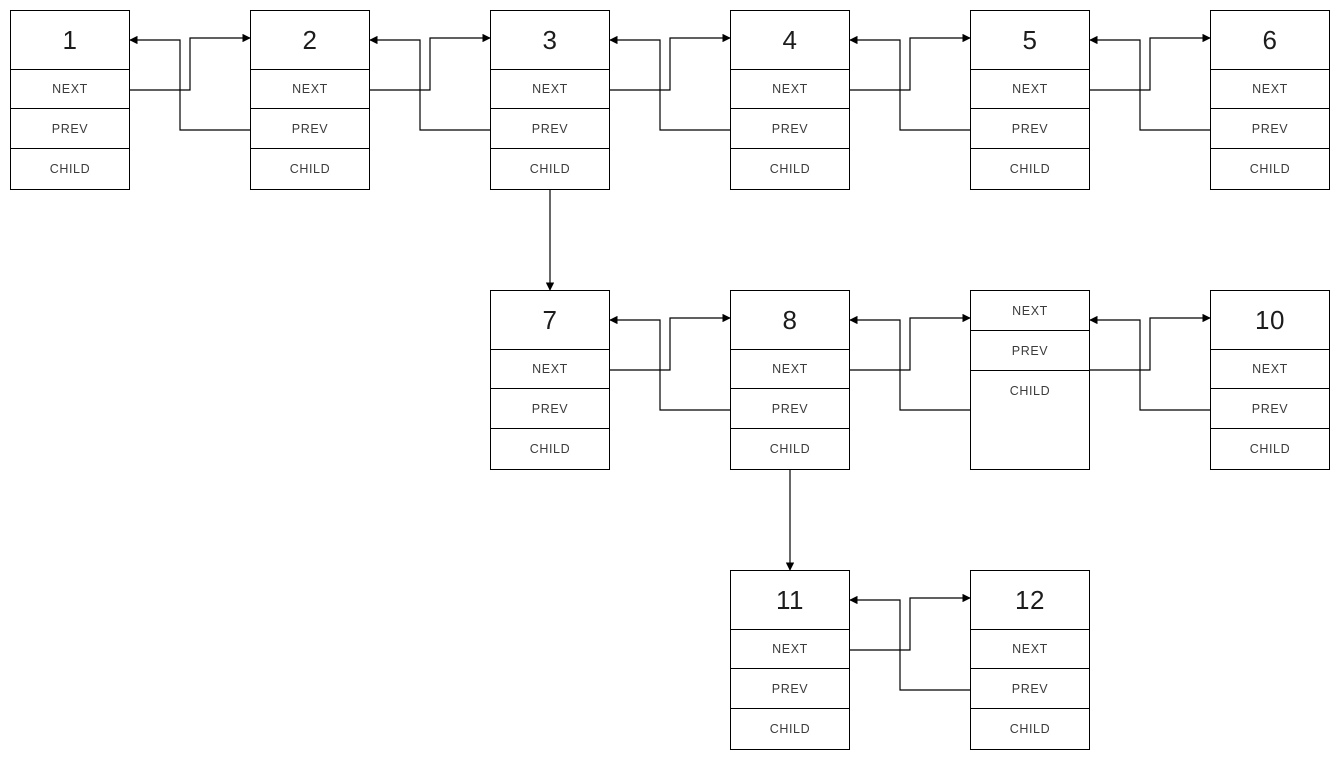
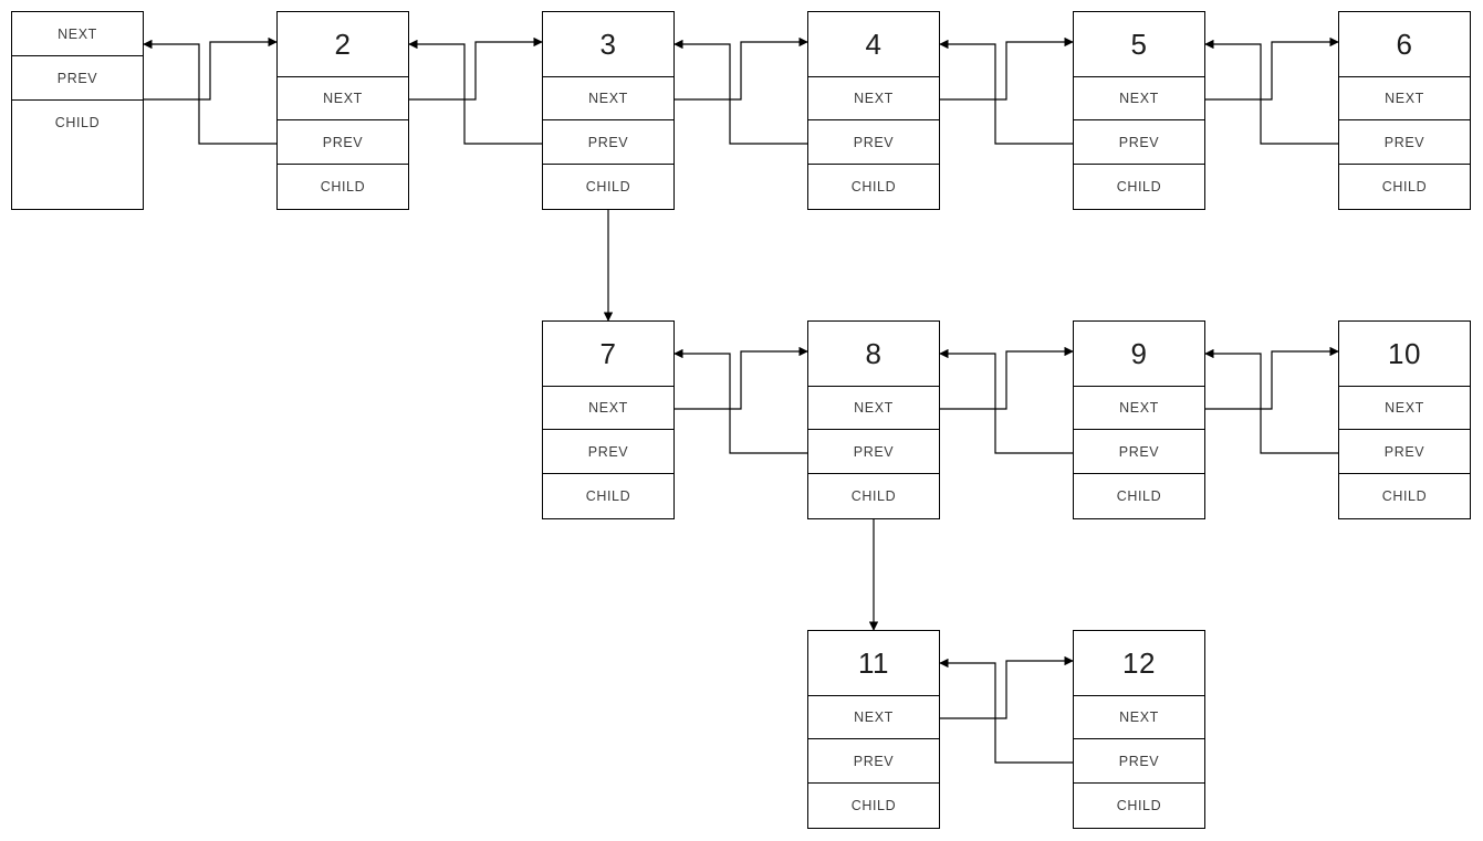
- 1
  NEXT
  PREV
  CHILD
  2
  NEXT
  PREV
  CHILD
  3
  NEXT
  PREV
  CHILD
  4
  NEXT
  PREV
  CHILD
  5
  NEXT
  PREV
  CHILD
  6
  NEXT
  PREV
  CHILD
  7
  NEXT
  PREV
  CHILD
  8
  NEXT
  PREV
  CHILD
+ 9
  NEXT
  PREV
  CHILD
  10
  NEXT
  PREV
  CHILD
  11
  NEXT
  PREV
  CHILD
  12
  NEXT
  PREV
  CHILD
